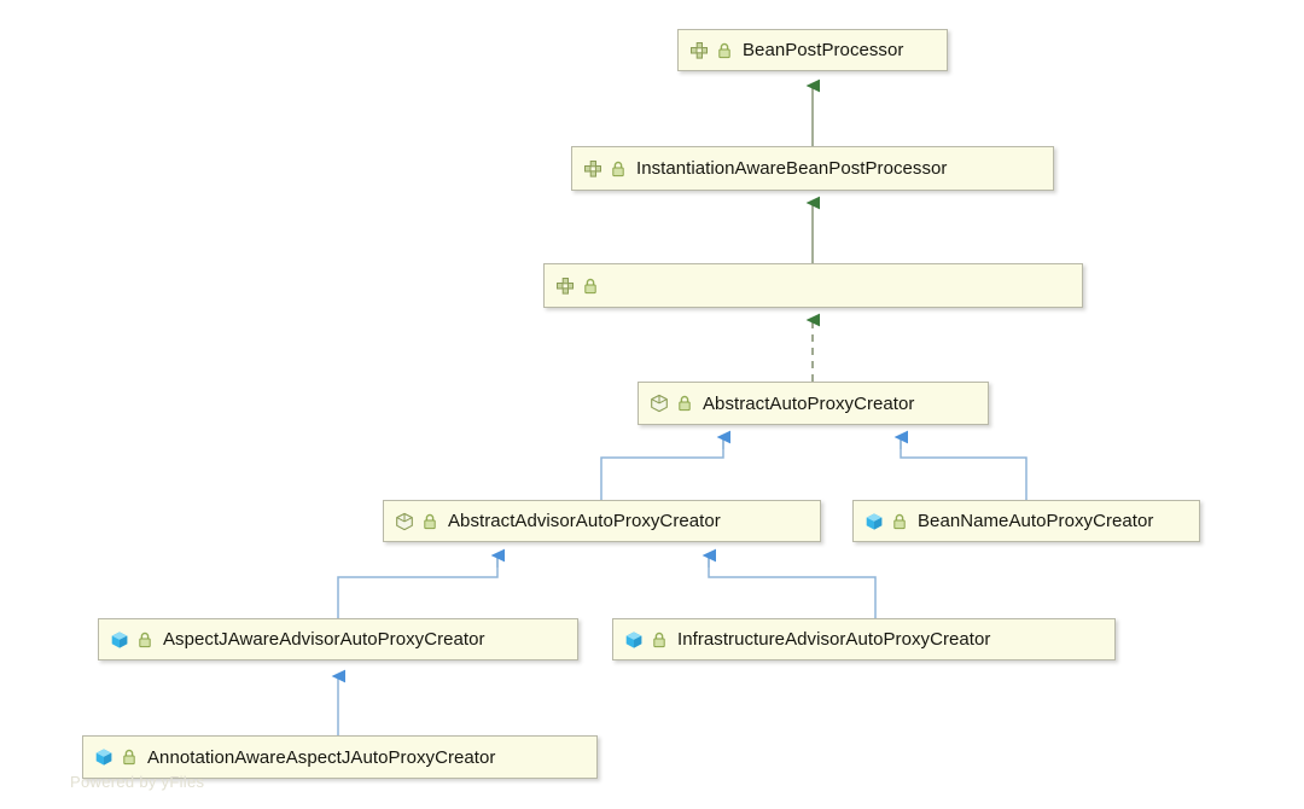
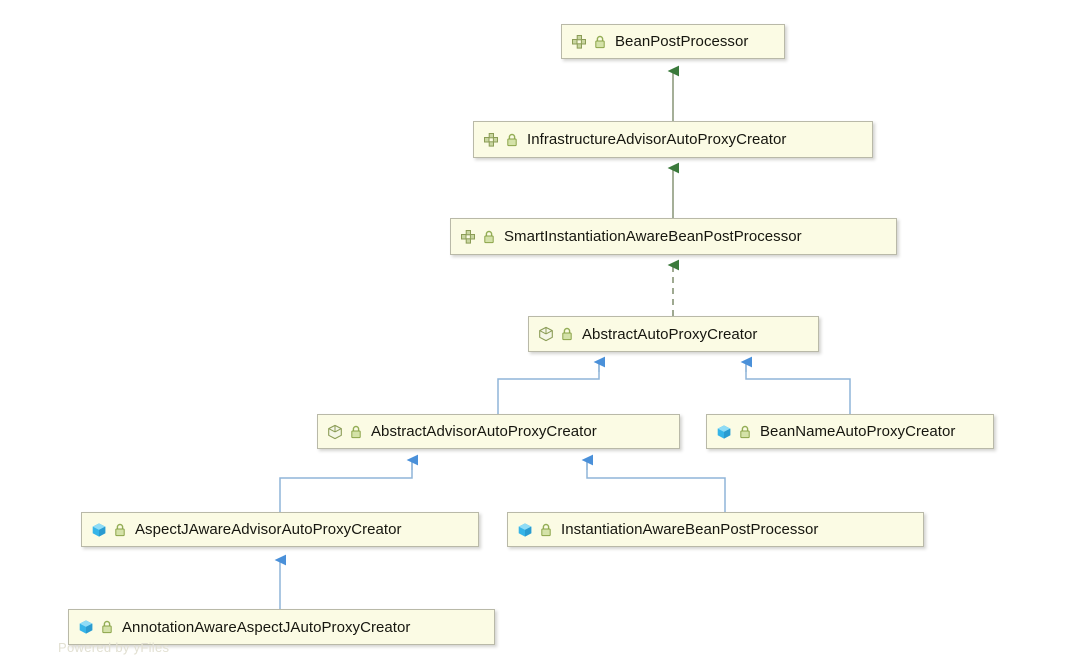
  BeanPostProcessor
- InstantiationAwareBeanPostProcessor
+ InfrastructureAdvisorAutoProxyCreator
+ SmartInstantiationAwareBeanPostProcessor
  AbstractAutoProxyCreator
  AbstractAdvisorAutoProxyCreator
  BeanNameAutoProxyCreator
  AspectJAwareAdvisorAutoProxyCreator
- InfrastructureAdvisorAutoProxyCreator
+ InstantiationAwareBeanPostProcessor
  AnnotationAwareAspectJAutoProxyCreator
  Powered by yFiles
